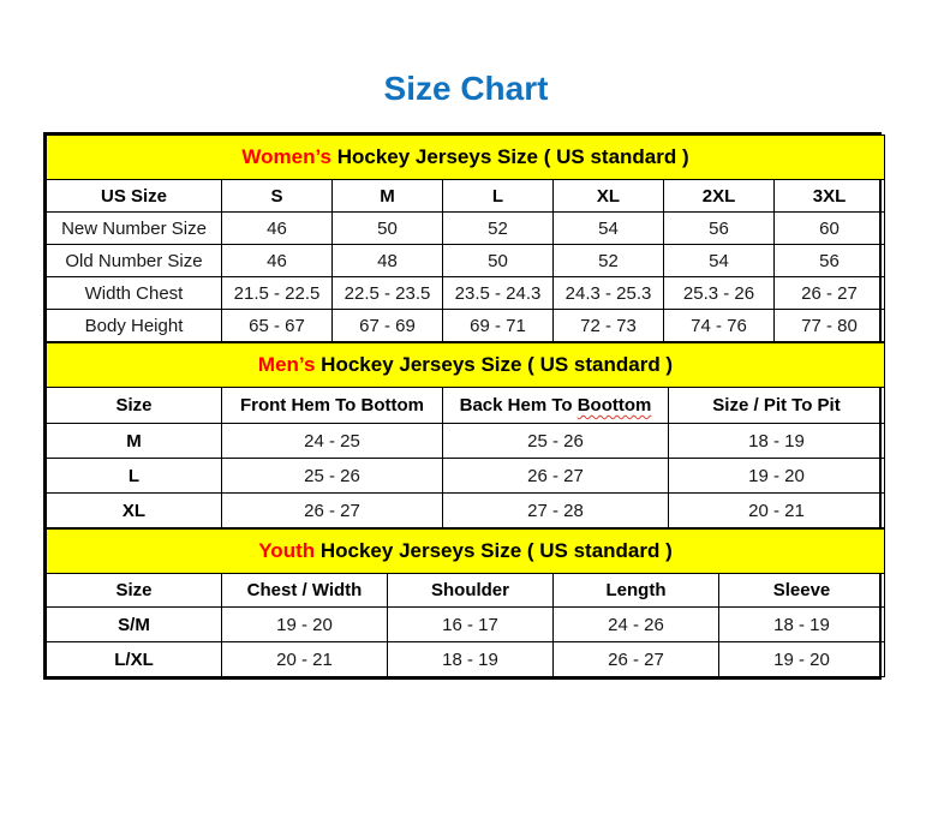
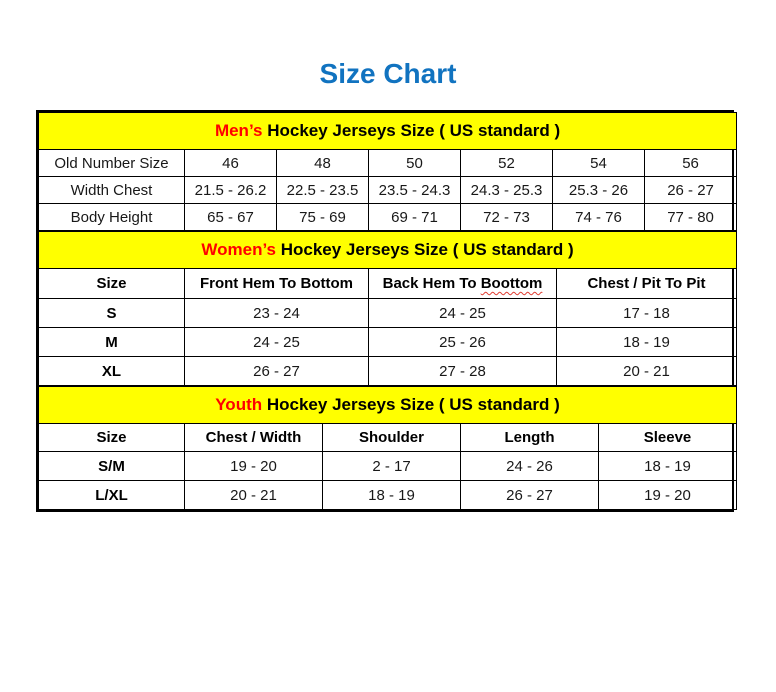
  Size Chart
- Women’s Hockey Jerseys Size ( US standard )
+ Men’s Hockey Jerseys Size ( US standard )
- US Size	S	M	L	XL	2XL	3XL
- New Number Size	46	50	52	54	56	60
  Old Number Size	46	48	50	52	54	56
- Width Chest	21.5 - 22.5	22.5 - 23.5	23.5 - 24.3	24.3 - 25.3	25.3 - 26	26 - 27
+ Width Chest	21.5 - 26.2	22.5 - 23.5	23.5 - 24.3	24.3 - 25.3	25.3 - 26	26 - 27
- Body Height	65 - 67	67 - 69	69 - 71	72 - 73	74 - 76	77 - 80
+ Body Height	65 - 67	75 - 69	69 - 71	72 - 73	74 - 76	77 - 80
- Men’s Hockey Jerseys Size ( US standard )
+ Women’s Hockey Jerseys Size ( US standard )
- Size	Front Hem To Bottom	Back Hem To Boottom	Size / Pit To Pit
+ Size	Front Hem To Bottom	Back Hem To Boottom	Chest / Pit To Pit
+ S	23 - 24	24 - 25	17 - 18
  M	24 - 25	25 - 26	18 - 19
- L	25 - 26	26 - 27	19 - 20
  XL	26 - 27	27 - 28	20 - 21
  Youth Hockey Jerseys Size ( US standard )
  Size	Chest / Width	Shoulder	Length	Sleeve
- S/M	19 - 20	16 - 17	24 - 26	18 - 19
+ S/M	19 - 20	2 - 17	24 - 26	18 - 19
  L/XL	20 - 21	18 - 19	26 - 27	19 - 20
